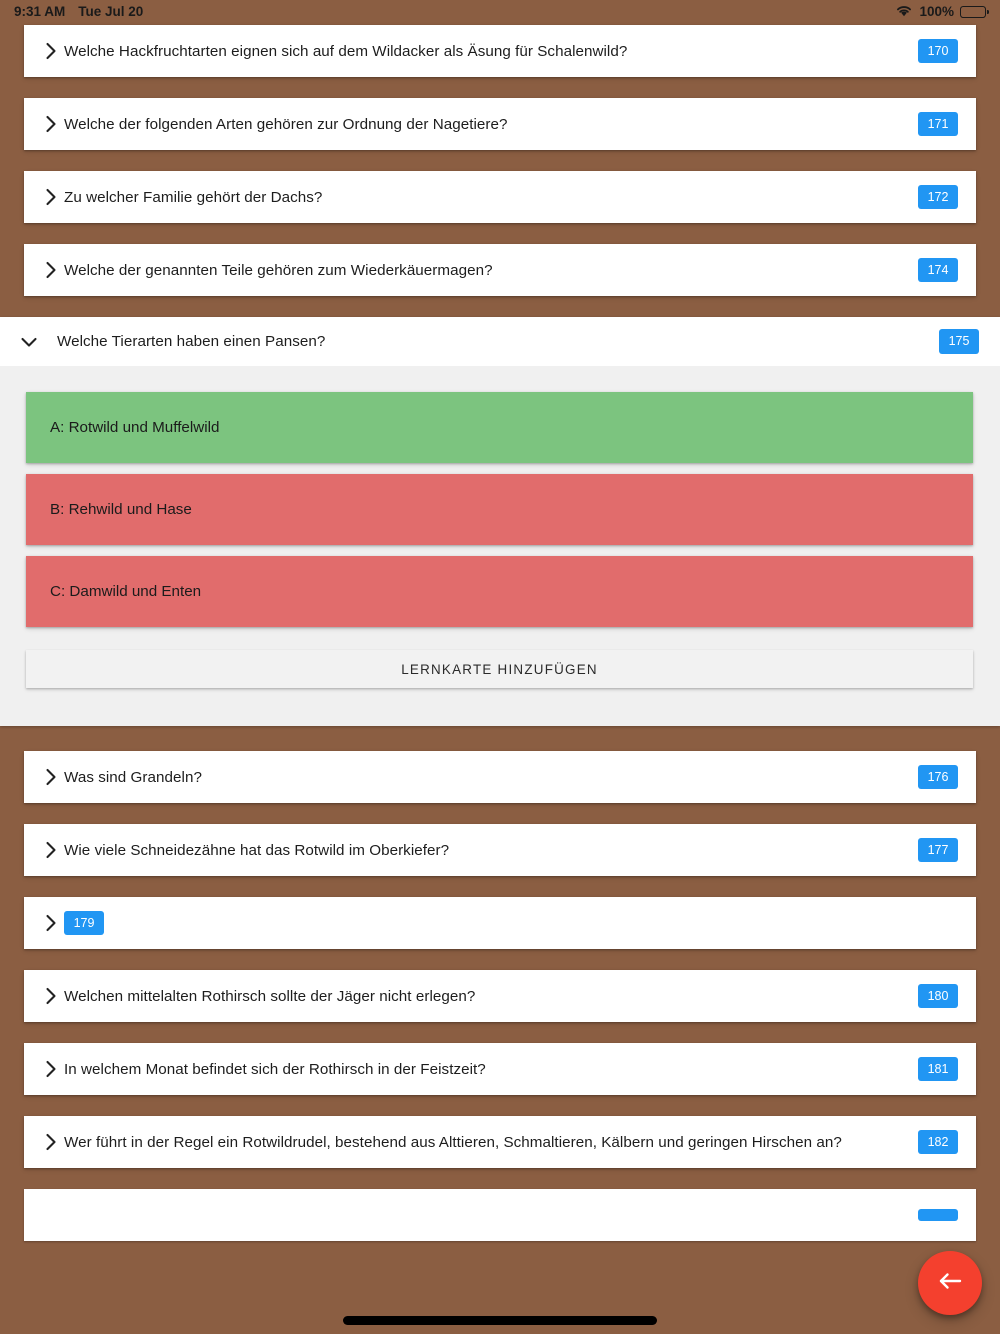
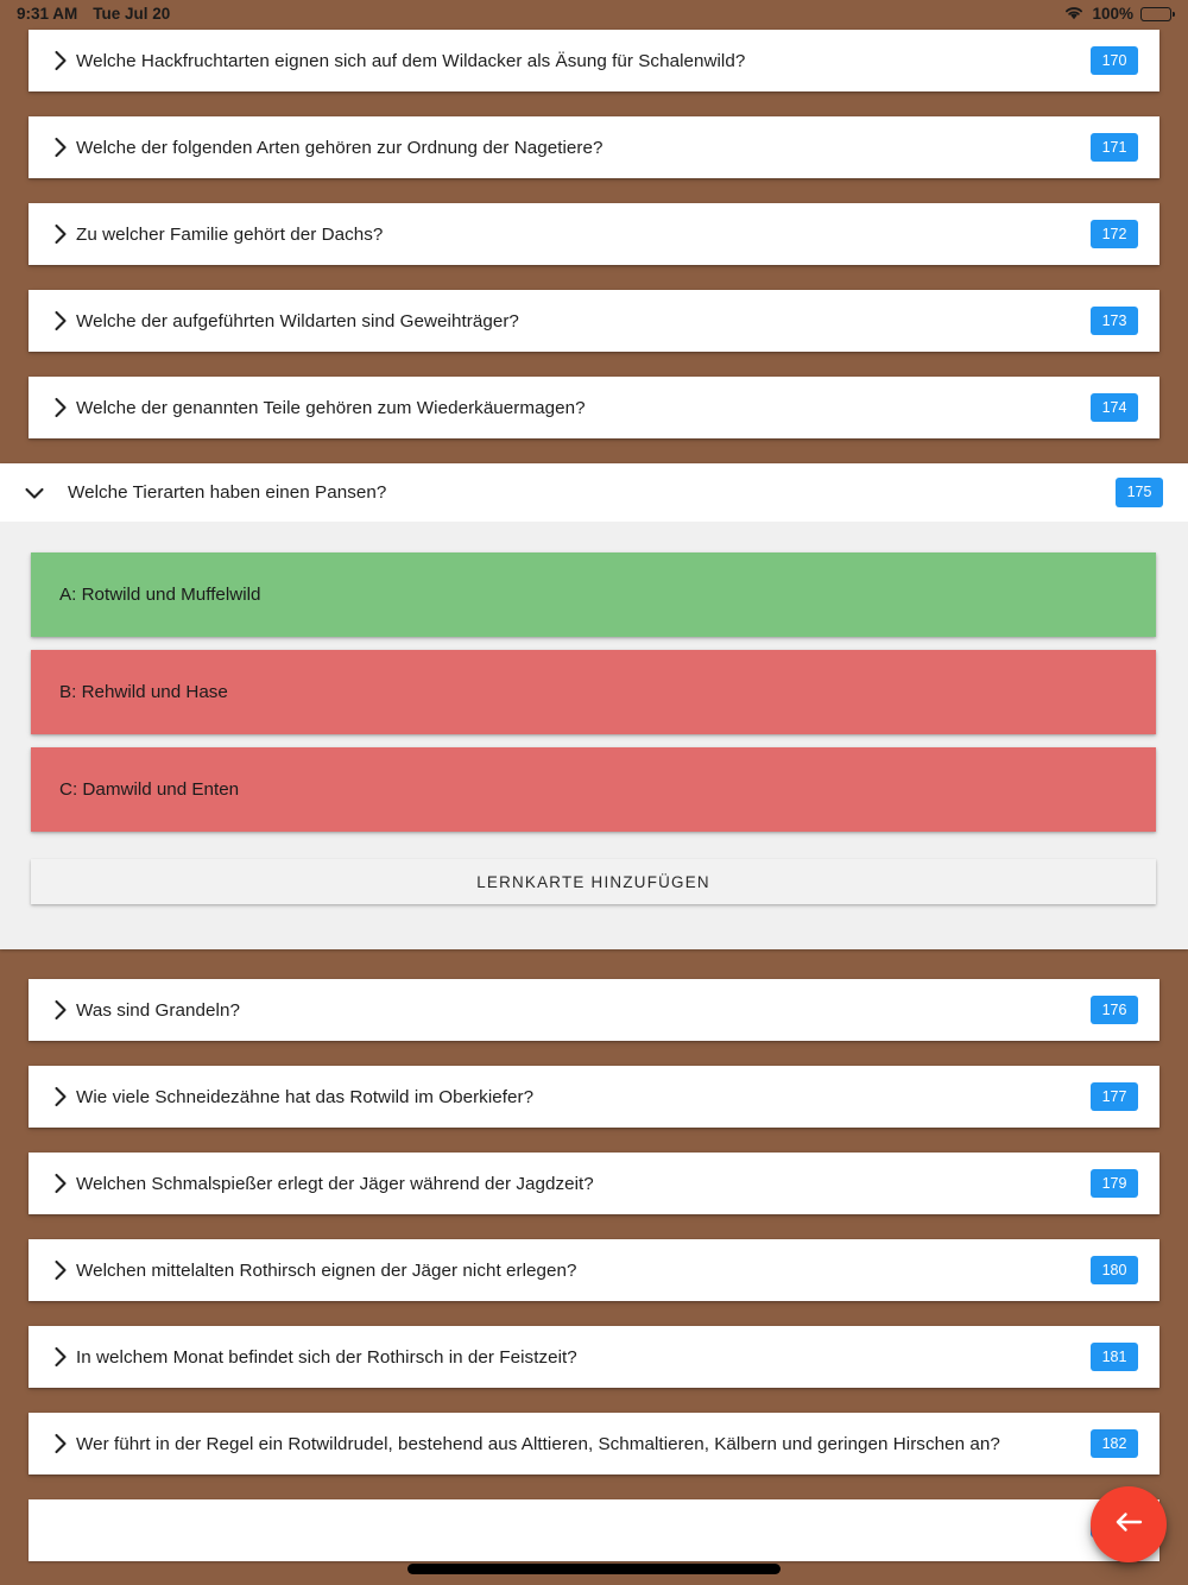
  9:31 AM
  Tue Jul 20
  100%
  Welche Hackfruchtarten eignen sich auf dem Wildacker als Äsung für Schalenwild?
  170
  Welche der folgenden Arten gehören zur Ordnung der Nagetiere?
  171
  Zu welcher Familie gehört der Dachs?
  172
+ Welche der aufgeführten Wildarten sind Geweihträger?
+ 173
  Welche der genannten Teile gehören zum Wiederkäuermagen?
  174
  Welche Tierarten haben einen Pansen?
  175
  A: Rotwild und Muffelwild
  B: Rehwild und Hase
  C: Damwild und Enten
  LERNKARTE HINZUFÜGEN
  Was sind Grandeln?
  176
  Wie viele Schneidezähne hat das Rotwild im Oberkiefer?
  177
+ Welchen Schmalspießer erlegt der Jäger während der Jagdzeit?
  179
- Welchen mittelalten Rothirsch sollte der Jäger nicht erlegen?
+ Welchen mittelalten Rothirsch eignen der Jäger nicht erlegen?
  180
  In welchem Monat befindet sich der Rothirsch in der Feistzeit?
  181
  Wer führt in der Regel ein Rotwildrudel, bestehend aus Alttieren, Schmaltieren, Kälbern und geringen Hirschen an?
  182
